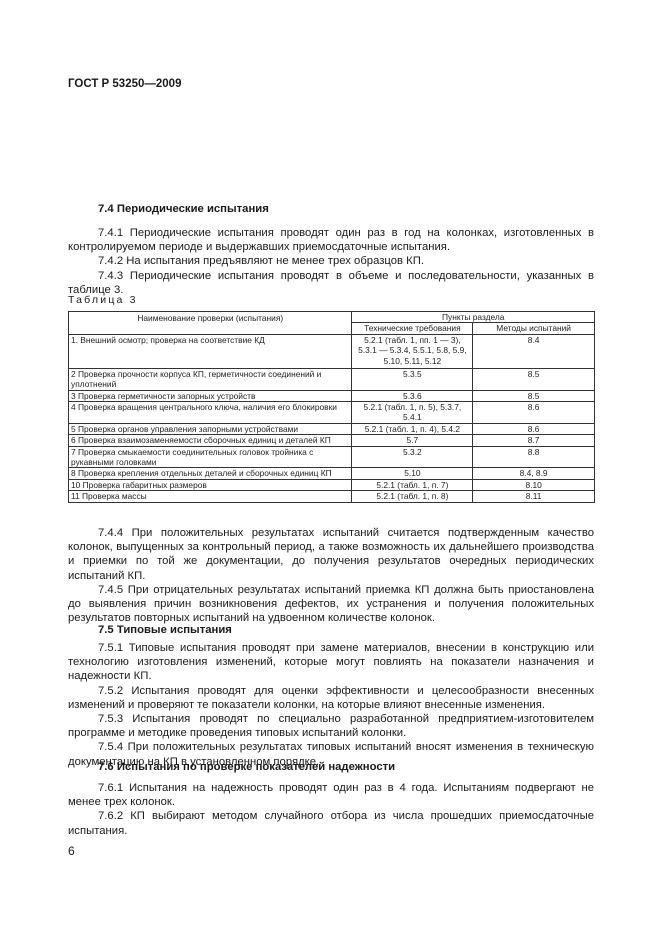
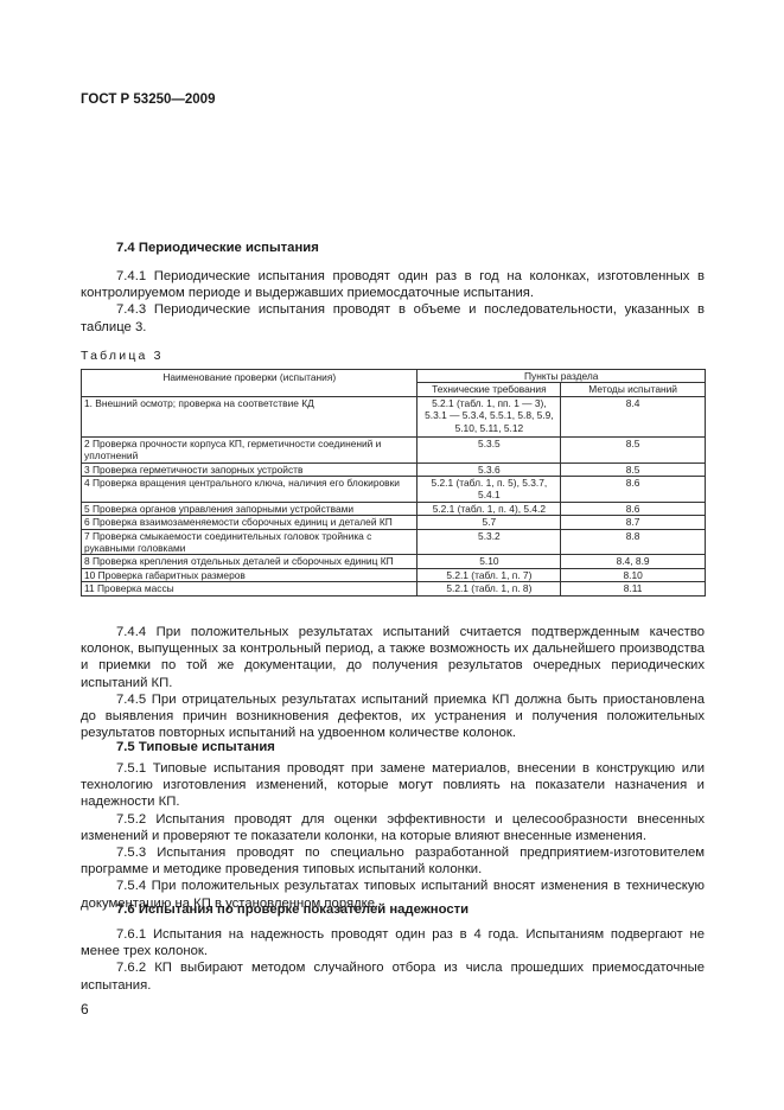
  ГОСТ Р 53250—2009
  7.4 Периодические испытания
  7.4.1 Периодические испытания проводят один раз в год на колонках, изготовленных в контролируемом периоде и выдержавших приемосдаточные испытания.
- 7.4.2 На испытания предъявляют не менее трех образцов КП.
  7.4.3 Периодические испытания проводят в объеме и последовательности, указанных в таблице 3.
  Таблица 3
  Наименование проверки (испытания)	Пункты раздела
  Технические требования	Методы испытаний
  1. Внешний осмотр; проверка на соответствие КД	5.2.1 (табл. 1, пп. 1 — 3), 5.3.1 — 5.3.4, 5.5.1, 5.8, 5.9, 5.10, 5.11, 5.12	8.4
  2 Проверка прочности корпуса КП, герметичности соединений и уплотнений	5.3.5	8.5
  3 Проверка герметичности запорных устройств	5.3.6	8.5
  4 Проверка вращения центрального ключа, наличия его блокировки	5.2.1 (табл. 1, п. 5), 5.3.7, 5.4.1	8.6
  5 Проверка органов управления запорными устройствами	5.2.1 (табл. 1, п. 4), 5.4.2	8.6
  6 Проверка взаимозаменяемости сборочных единиц и деталей КП	5.7	8.7
  7 Проверка смыкаемости соединительных головок тройника с рукавными головками	5.3.2	8.8
  8 Проверка крепления отдельных деталей и сборочных единиц КП	5.10	8.4, 8.9
  10 Проверка габаритных размеров	5.2.1 (табл. 1, п. 7)	8.10
  11 Проверка массы	5.2.1 (табл. 1, п. 8)	8.11
  7.4.4 При положительных результатах испытаний считается подтвержденным качество колонок, выпущенных за контрольный период, а также возможность их дальнейшего производства и приемки по той же документации, до получения результатов очередных периодических испытаний КП.
  7.4.5 При отрицательных результатах испытаний приемка КП должна быть приостановлена до выявления причин возникновения дефектов, их устранения и получения положительных результатов повторных испытаний на удвоенном количестве колонок.
  7.5 Типовые испытания
  7.5.1 Типовые испытания проводят при замене материалов, внесении в конструкцию или технологию изготовления изменений, которые могут повлиять на показатели назначения и надежности КП.
  7.5.2 Испытания проводят для оценки эффективности и целесообразности внесенных изменений и проверяют те показатели колонки, на которые влияют внесенные изменения.
  7.5.3 Испытания проводят по специально разработанной предприятием-изготовителем программе и методике проведения типовых испытаний колонки.
  7.5.4 При положительных результатах типовых испытаний вносят изменения в техническую документацию на КП в установленном порядке.
  7.6 Испытания по проверке показателей надежности
  7.6.1 Испытания на надежность проводят один раз в 4 года. Испытаниям подвергают не менее трех колонок.
  7.6.2 КП выбирают методом случайного отбора из числа прошедших приемосдаточные испытания.
  6
